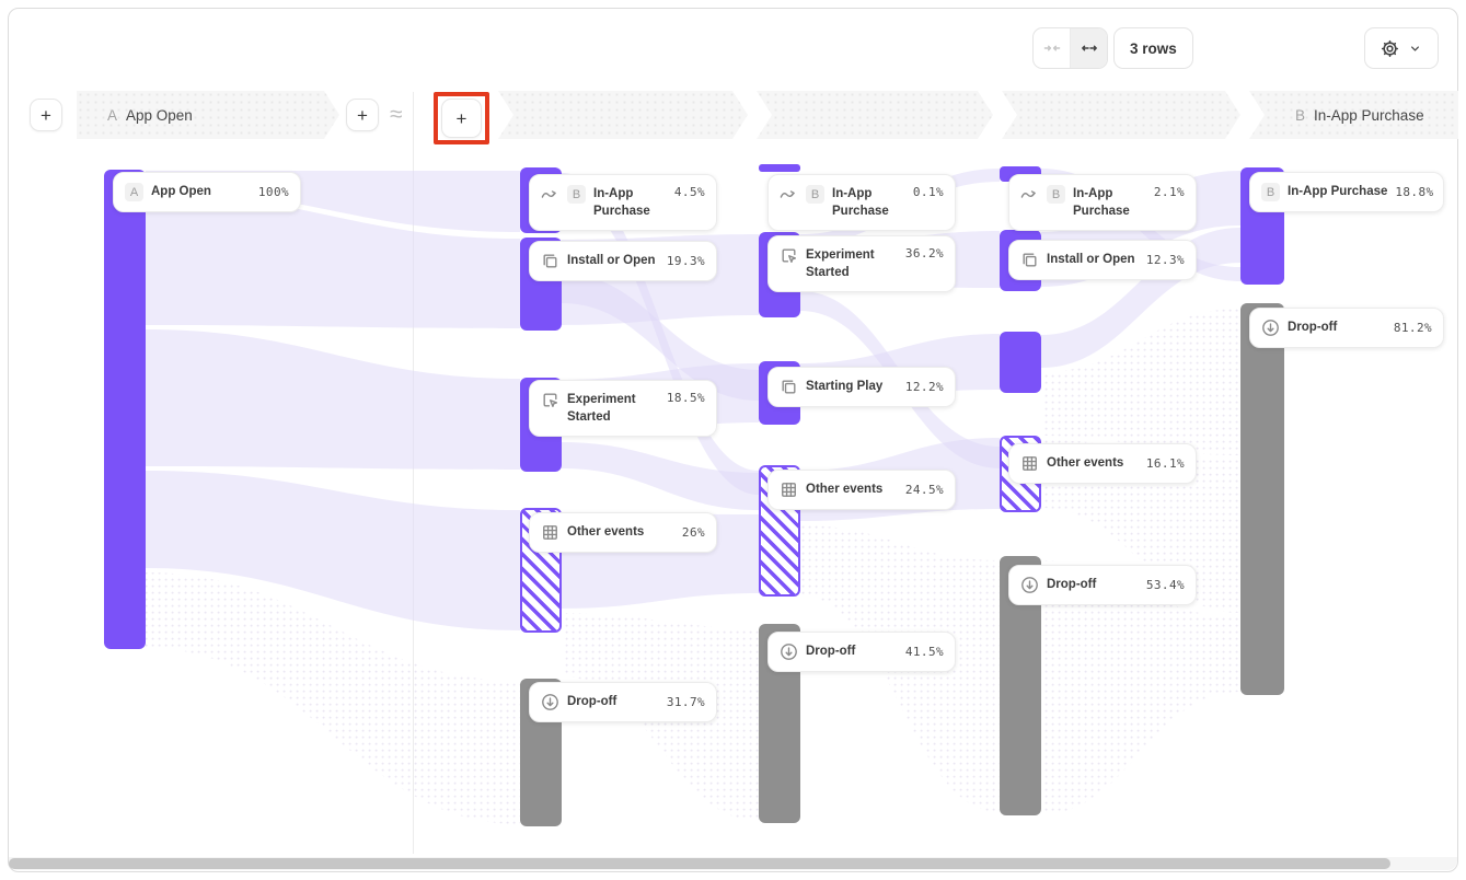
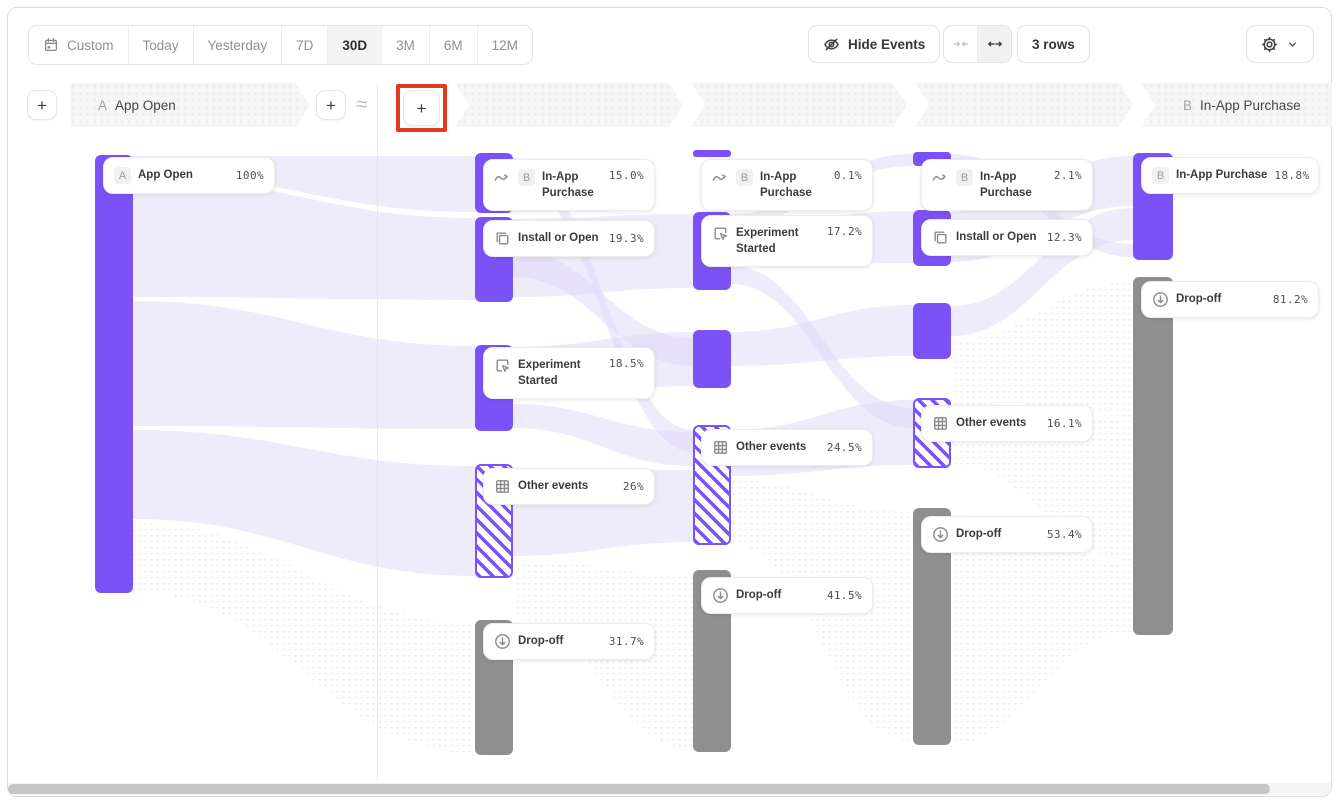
+ Custom
+ Today
+ Yesterday
+ 7D
+ 30D
+ 3M
+ 6M
+ 12M
+ Hide Events
  3 rows
  +
  A
  App Open
  +
  ≈
  +
  B
  In-App Purchase
  A
  App Open
  100%
  B
  In-App Purchase
- 4.5%
+ 15.0%
  Install or Open
  19.3%
  Experiment Started
  18.5%
  Other events
  26%
  Drop-off
  31.7%
  B
  In-App Purchase
  0.1%
  Experiment Started
- 36.2%
+ 17.2%
- Starting Play
- 12.2%
  Other events
  24.5%
  Drop-off
  41.5%
  B
  In-App Purchase
  2.1%
  Install or Open
  12.3%
  Other events
  16.1%
  Drop-off
  53.4%
  B
  In-App Purchase
  18.8%
  Drop-off
  81.2%
